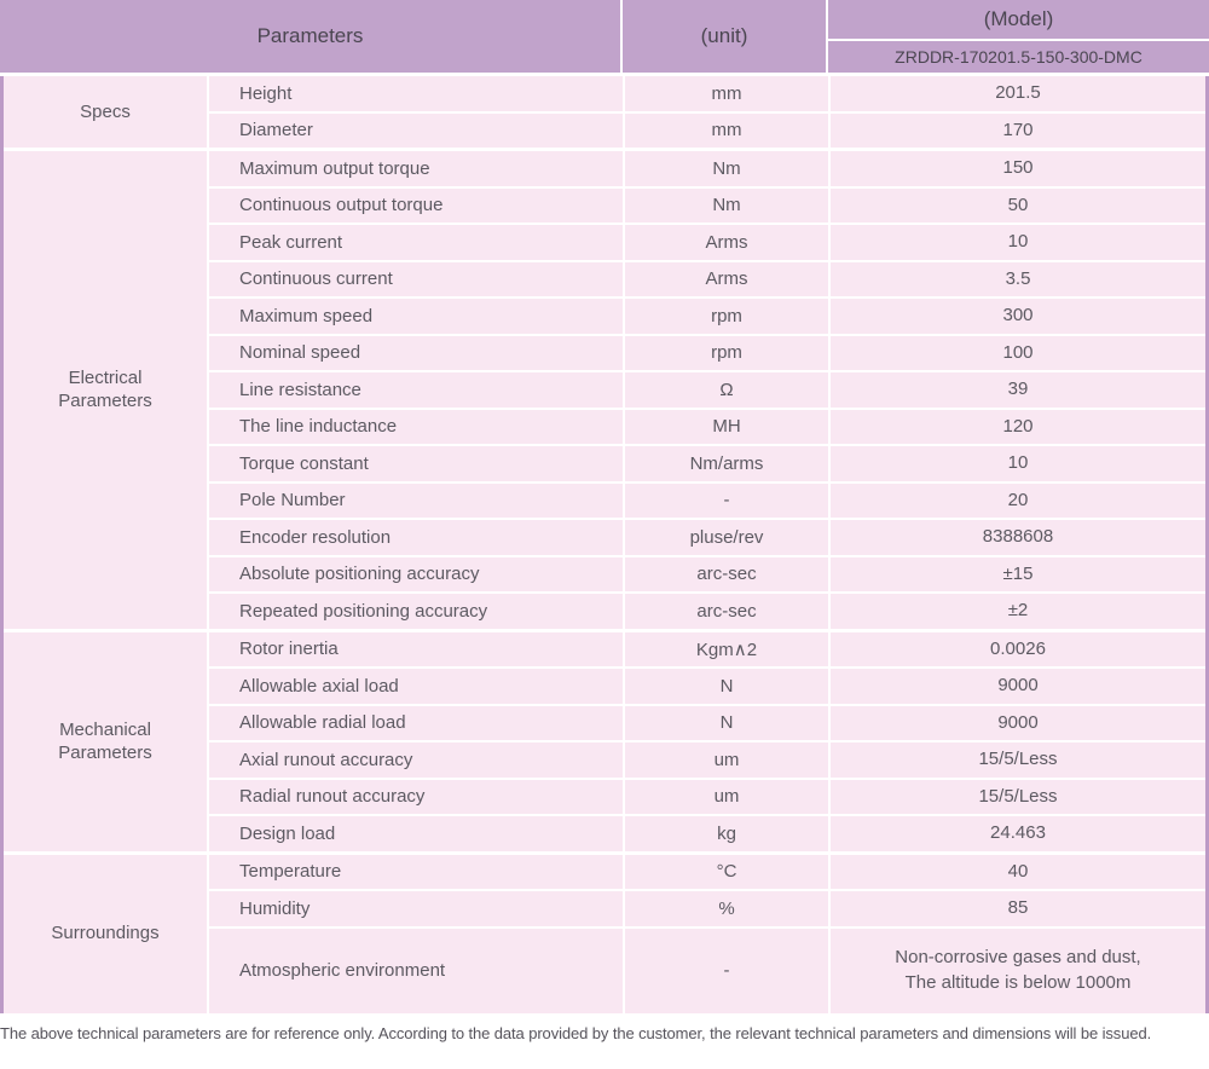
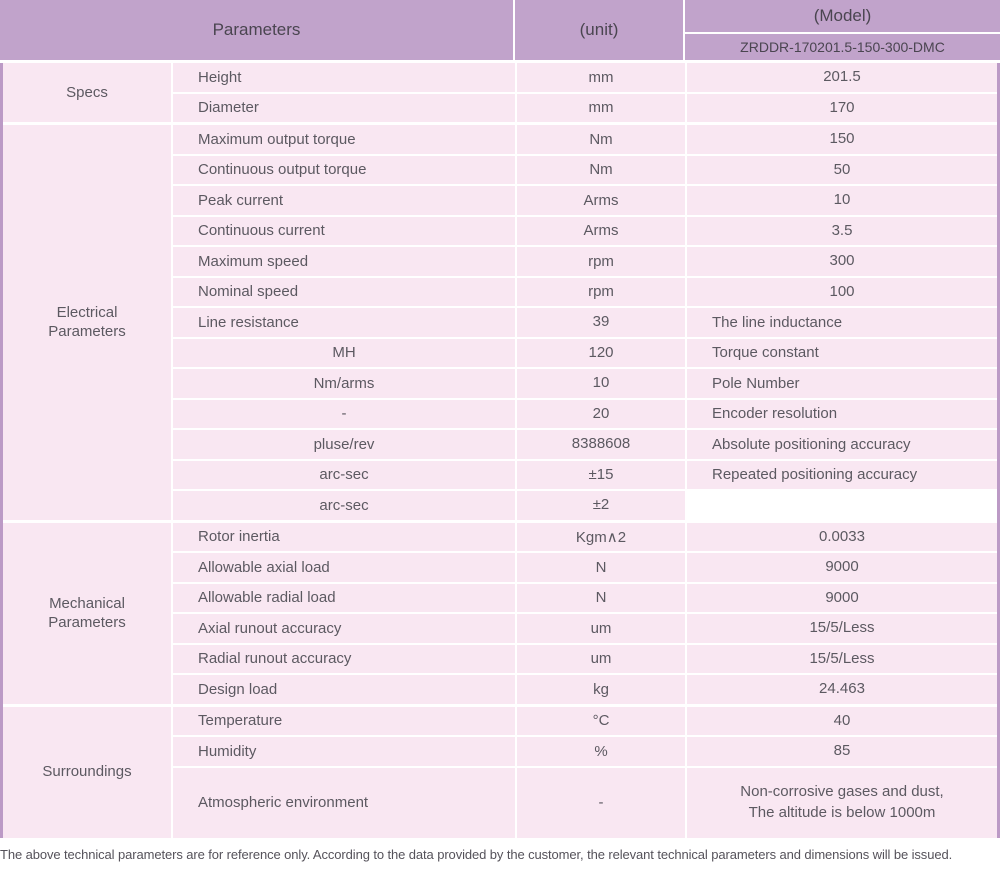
  Parameters
  (unit)
  (Model)
  ZRDDR-170201.5-150-300-DMC
  Specs
  Height
  mm
  201.5
  Diameter
  mm
  170
  Electrical
  Parameters
  Maximum output torque
  Nm
  150
  Continuous output torque
  Nm
  50
  Peak current
  Arms
  10
  Continuous current
  Arms
  3.5
  Maximum speed
  rpm
  300
  Nominal speed
  rpm
  100
  Line resistance
- Ω
  39
  The line inductance
  MH
  120
  Torque constant
  Nm/arms
  10
  Pole Number
  -
  20
  Encoder resolution
  pluse/rev
  8388608
  Absolute positioning accuracy
  arc-sec
  ±15
  Repeated positioning accuracy
  arc-sec
  ±2
  Mechanical
  Parameters
  Rotor inertia
  Kgm∧2
- 0.0026
+ 0.0033
  Allowable axial load
  N
  9000
  Allowable radial load
  N
  9000
  Axial runout accuracy
  um
  15/5/Less
  Radial runout accuracy
  um
  15/5/Less
  Design load
  kg
  24.463
  Surroundings
  Temperature
  °C
  40
  Humidity
  %
  85
  Atmospheric environment
  -
  Non-corrosive gases and dust,
  The altitude is below 1000m
  The above technical parameters are for reference only. According to the data provided by the customer, the relevant technical parameters and dimensions will be issued.
